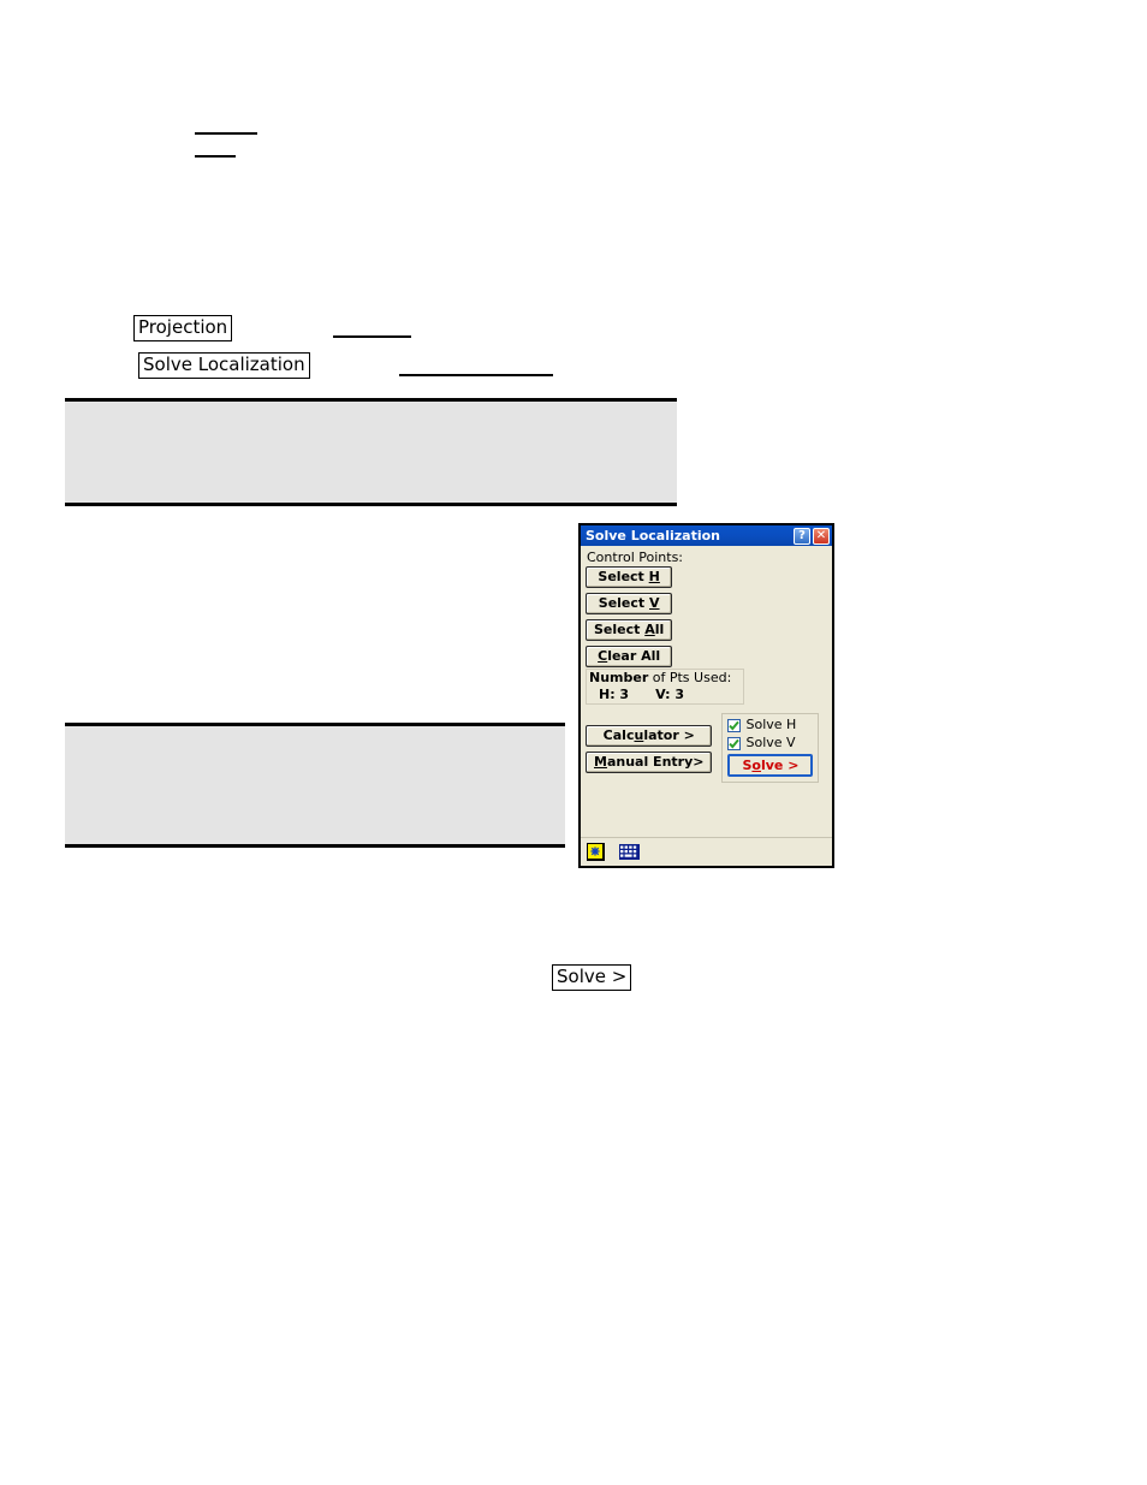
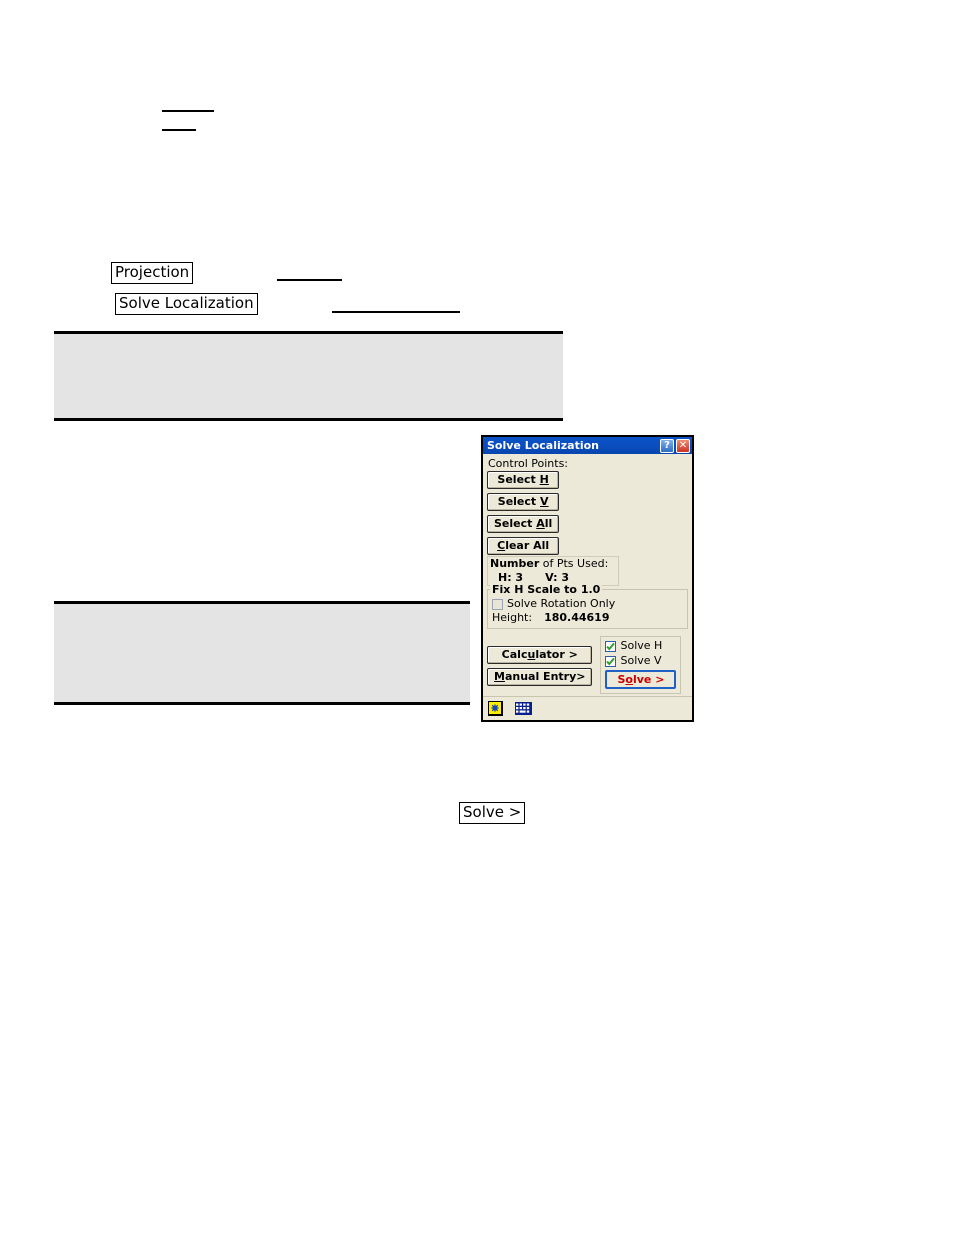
  Projection
  Solve Localization
  Solve >
  Solve Localization
  ?
  ✕
  Control Points:
  Select H
  Select V
  Select All
  Clear All
  Number of Pts Used:
  H: 3 V: 3
+ Fix H Scale to 1.0
+ Solve Rotation Only
+ Height:
+ 180.44619
  Calculator >
  Manual Entry>
  Solve H
  Solve V
  Solve >
